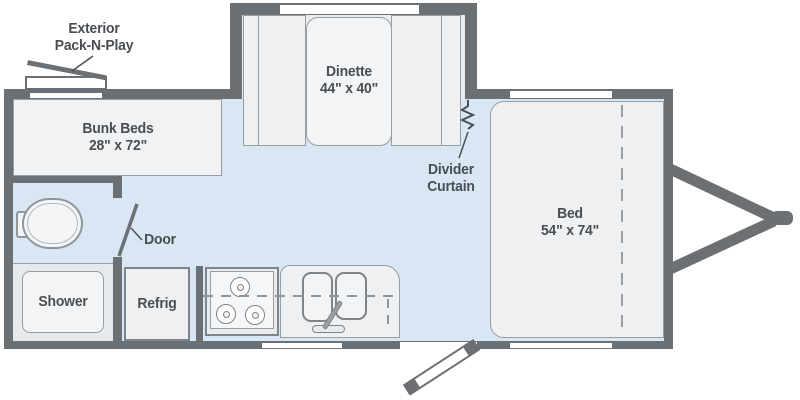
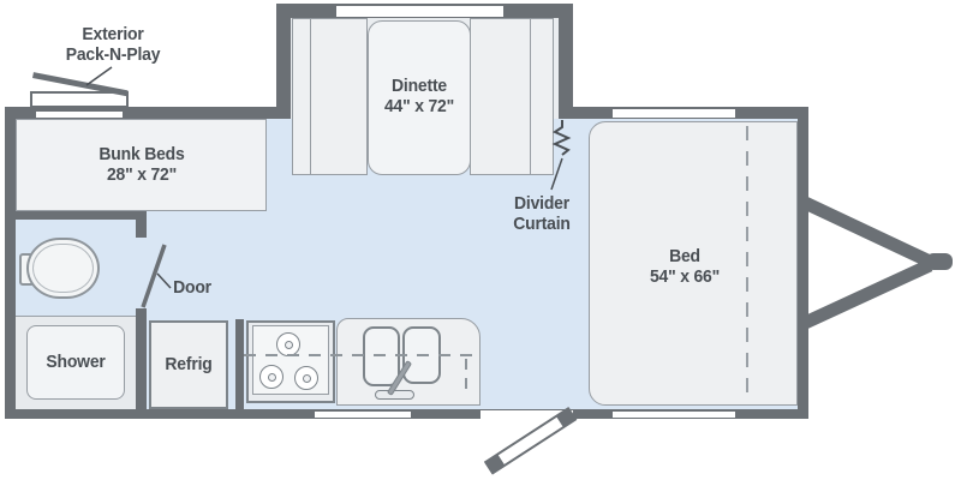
  Exterior
  Pack-N-Play
  Bunk Beds
  28" x 72"
  Dinette
- 44" x 40"
+ 44" x 72"
  Divider
  Curtain
  Bed
- 54" x 74"
+ 54" x 66"
  Door
  Shower
  Refrig
